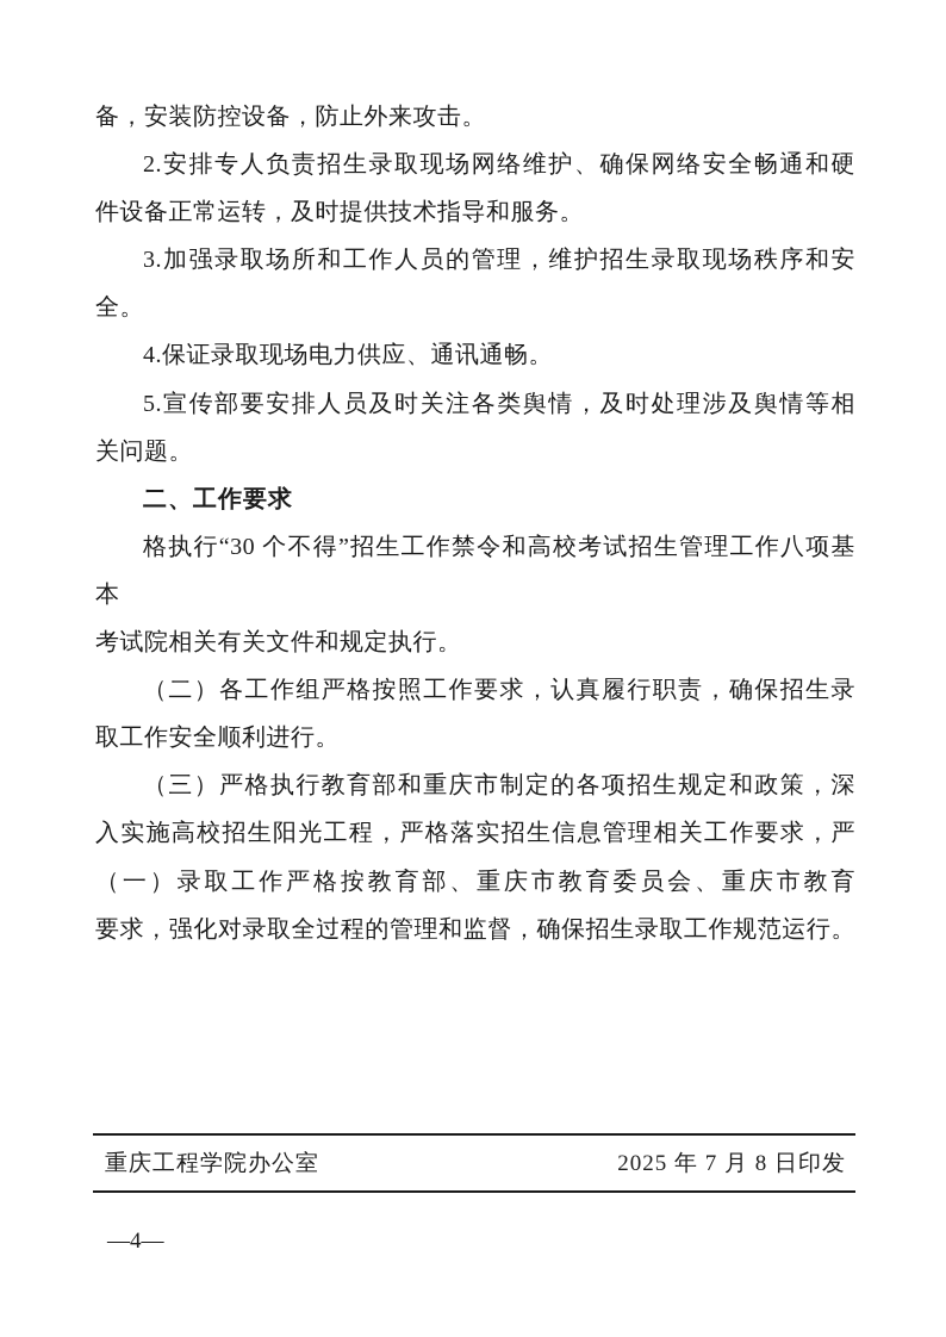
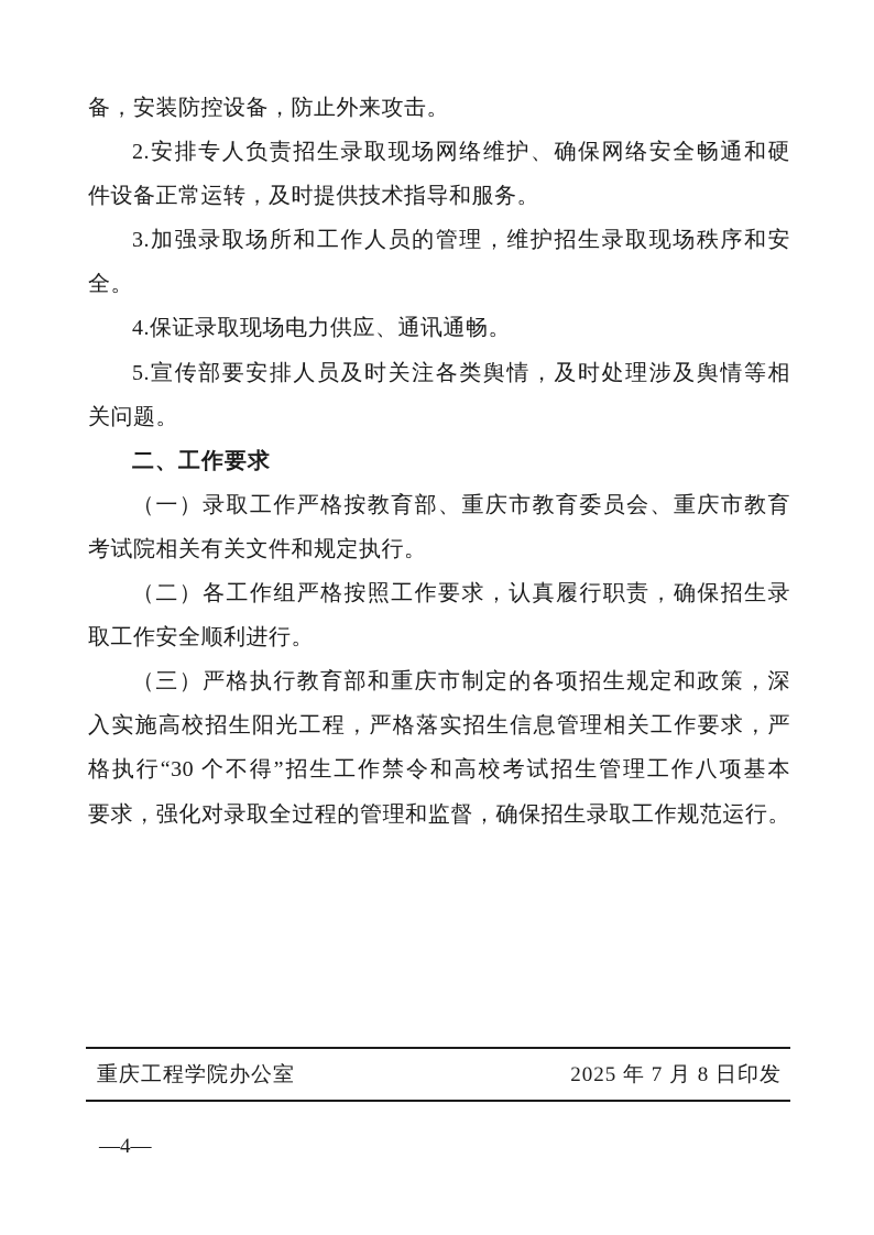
  备，安装防控设备，防止外来攻击。
  2.安排专人负责招生录取现场网络维护、确保网络安全畅通和硬
  件设备正常运转，及时提供技术指导和服务。
  3.加强录取场所和工作人员的管理，维护招生录取现场秩序和安
  全。
  4.保证录取现场电力供应、通讯通畅。
  5.宣传部要安排人员及时关注各类舆情，及时处理涉及舆情等相
  关问题。
  二、工作要求
- 格执行“30 个不得”招生工作禁令和高校考试招生管理工作八项基本
+ （一）录取工作严格按教育部、重庆市教育委员会、重庆市教育
  考试院相关有关文件和规定执行。
  （二）各工作组严格按照工作要求，认真履行职责，确保招生录
  取工作安全顺利进行。
  （三）严格执行教育部和重庆市制定的各项招生规定和政策，深
  入实施高校招生阳光工程，严格落实招生信息管理相关工作要求，严
- （一）录取工作严格按教育部、重庆市教育委员会、重庆市教育
+ 格执行“30 个不得”招生工作禁令和高校考试招生管理工作八项基本
  要求，强化对录取全过程的管理和监督，确保招生录取工作规范运行。
  重庆工程学院办公室
  2025 年 7 月 8 日印发
  —4—
